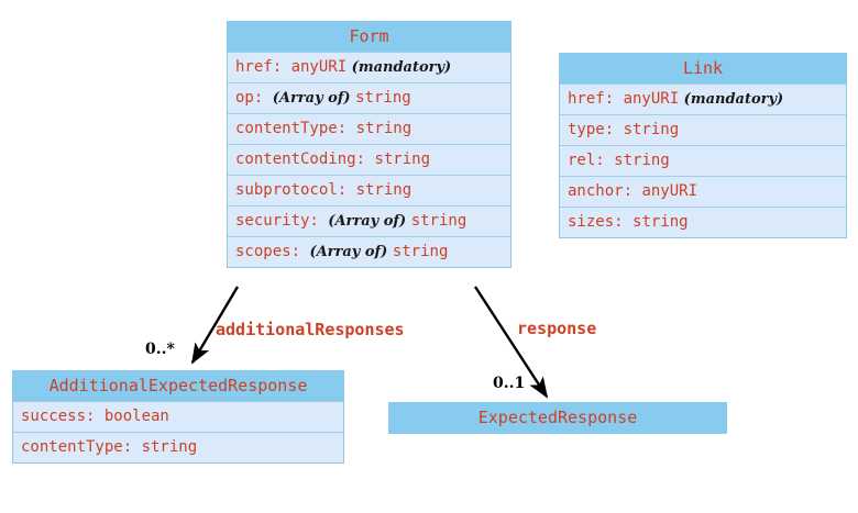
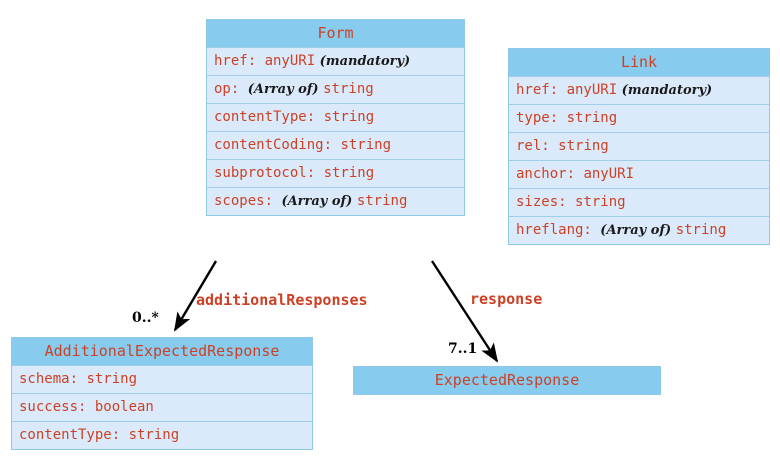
  Form
  href: anyURI (mandatory)
  op: (Array of) string
  contentType: string
  contentCoding: string
  subprotocol: string
- security: (Array of) string
  scopes: (Array of) string
  Link
  href: anyURI (mandatory)
  type: string
  rel: string
  anchor: anyURI
  sizes: string
+ hreflang: (Array of) string
  AdditionalExpectedResponse
+ schema: string
  success: boolean
  contentType: string
  ExpectedResponse
  additionalResponses
  0..*
  response
- 0..1
+ 7..1
